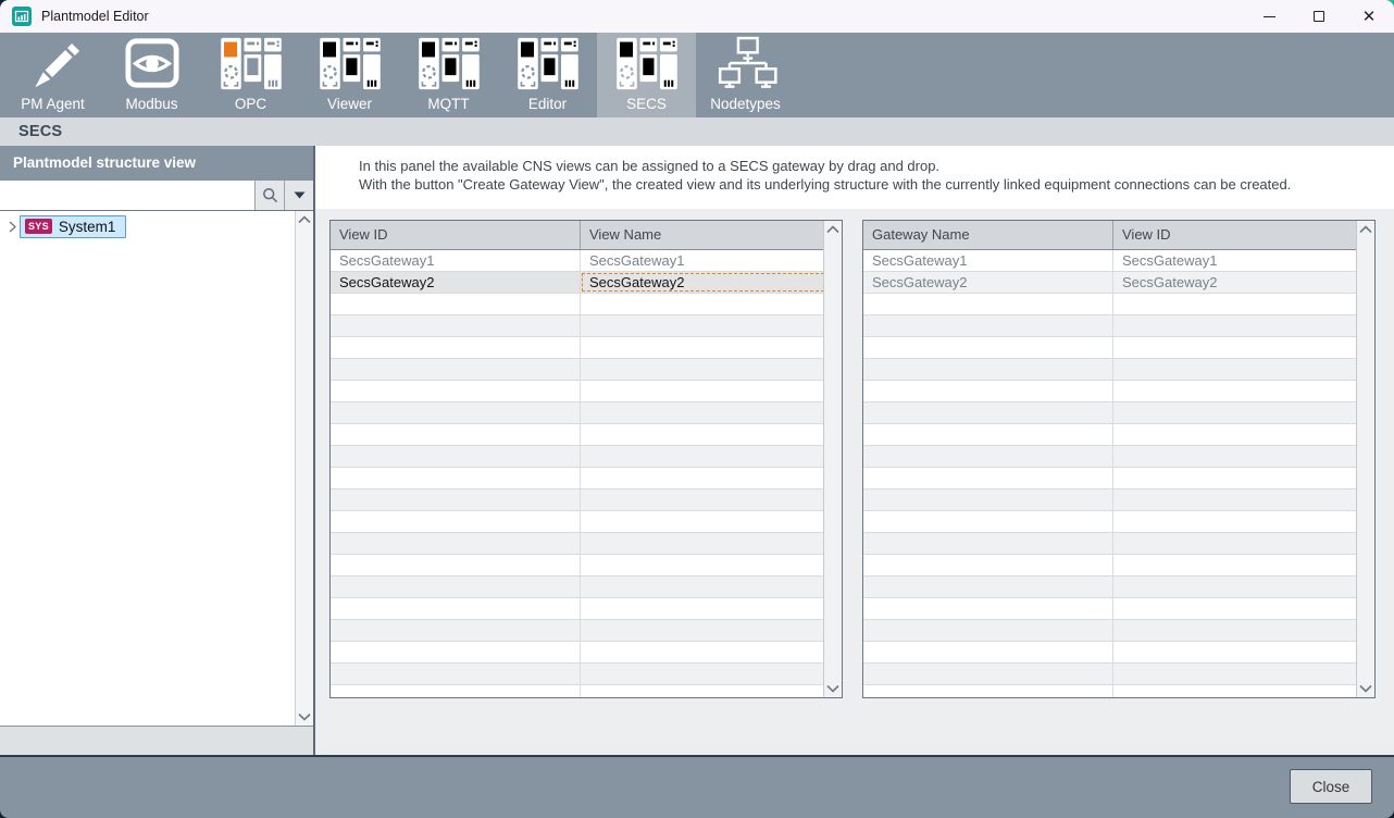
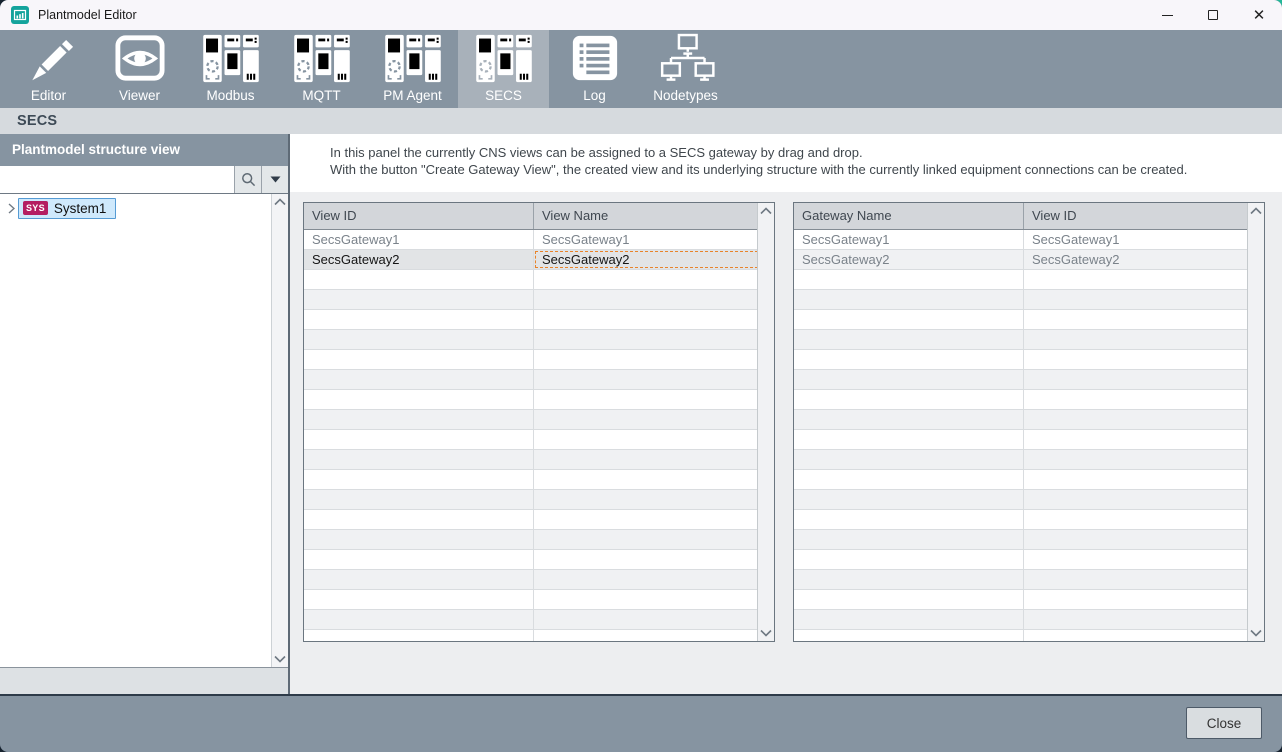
  Plantmodel Editor
  ✕
- PM Agent
+ Editor
- Modbus
+ Viewer
- OPC
- Viewer
+ Modbus
  MQTT
- Editor
+ PM Agent
  SECS
+ Log
  Nodetypes
  SECS
  Plantmodel structure view
  SYS
  System1
- In this panel the available CNS views can be assigned to a SECS gateway by drag and drop.
+ In this panel the currently CNS views can be assigned to a SECS gateway by drag and drop.
  With the button "Create Gateway View", the created view and its underlying structure with the currently linked equipment connections can be created.
  View ID
  View Name
  SecsGateway1
  SecsGateway1
  SecsGateway2
  SecsGateway2
  Gateway Name
  View ID
  SecsGateway1
  SecsGateway1
  SecsGateway2
  SecsGateway2
  Close
